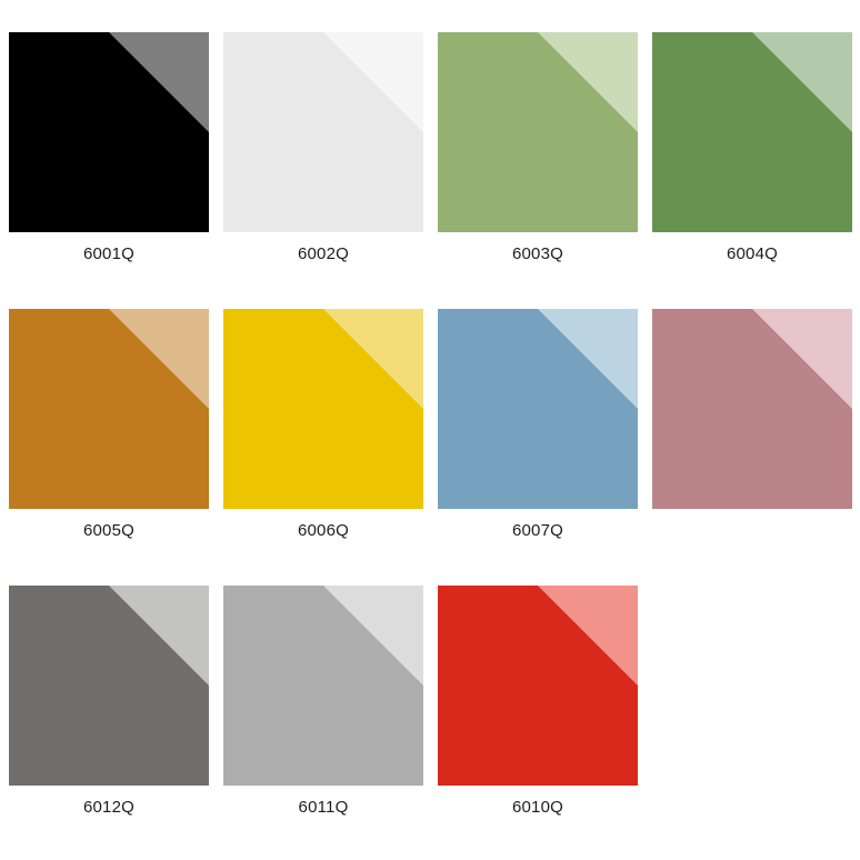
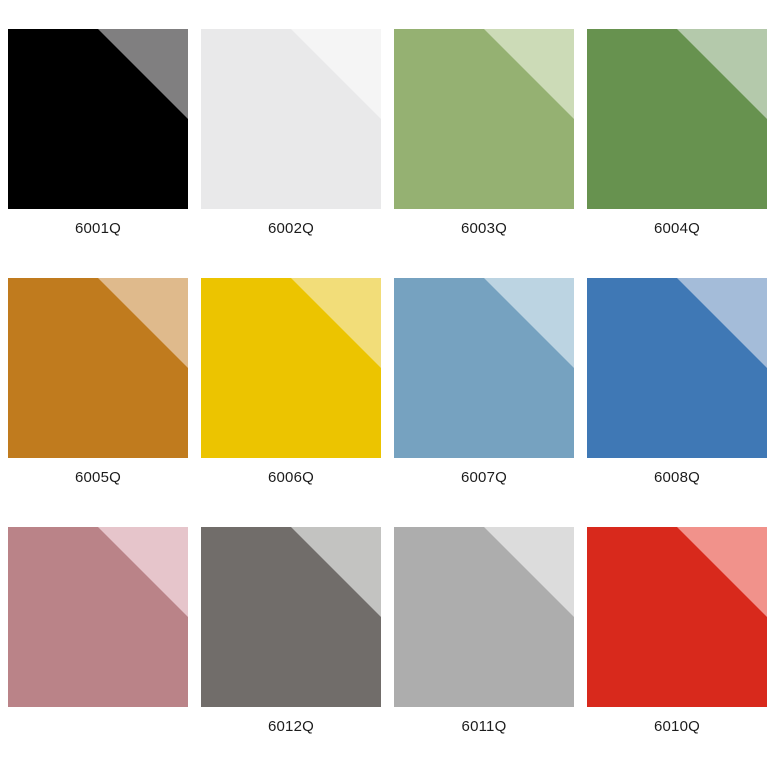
  6001Q
  6002Q
  6003Q
  6004Q
  6005Q
  6006Q
  6007Q
+ 6008Q
  6012Q
  6011Q
  6010Q
